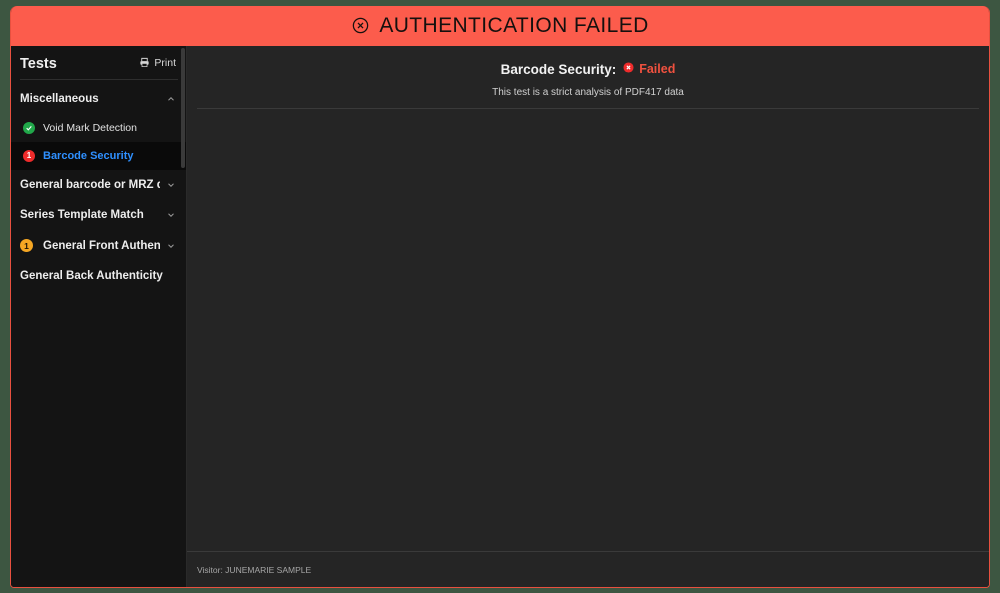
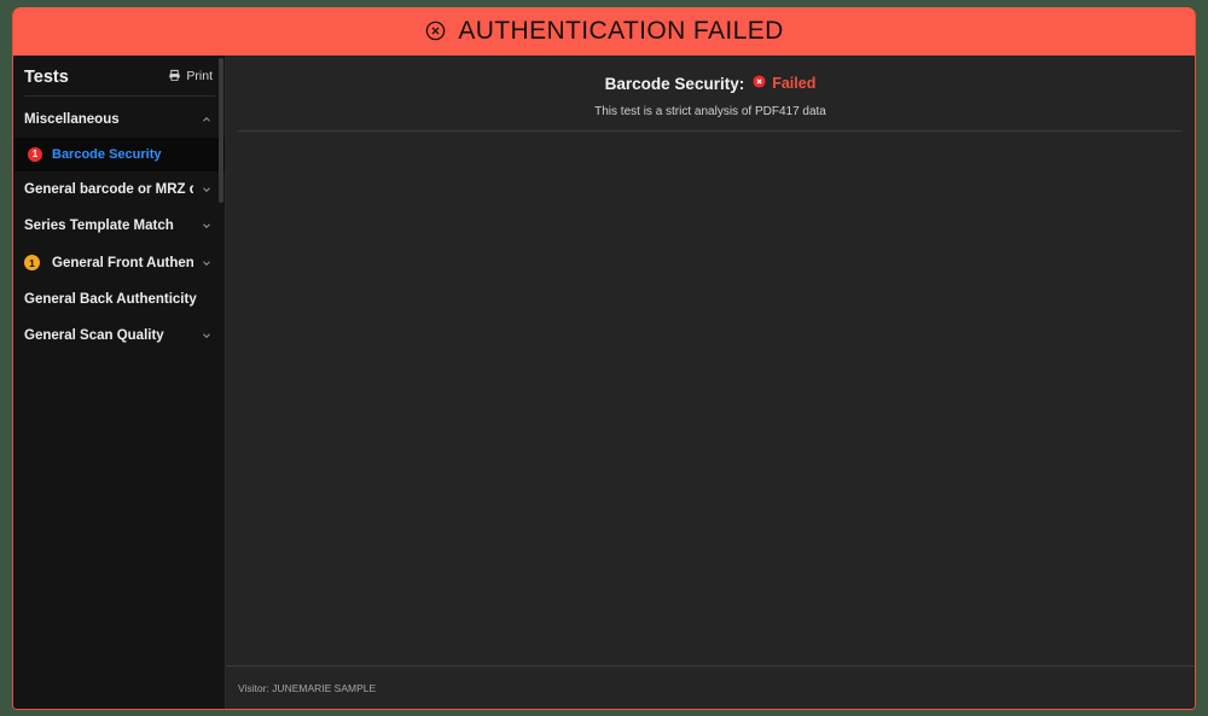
  AUTHENTICATION FAILED
  Tests
  Print
  Miscellaneous
- Void Mark Detection
  1
  Barcode Security
  General barcode or MRZ
  Series Template Match
  1
  General Front Authen
  General Back Authenticity
+ General Scan Quality
  Barcode Security:
  Failed
  This test is a strict analysis of PDF417 data
  Visitor: JUNEMARIE SAMPLE
